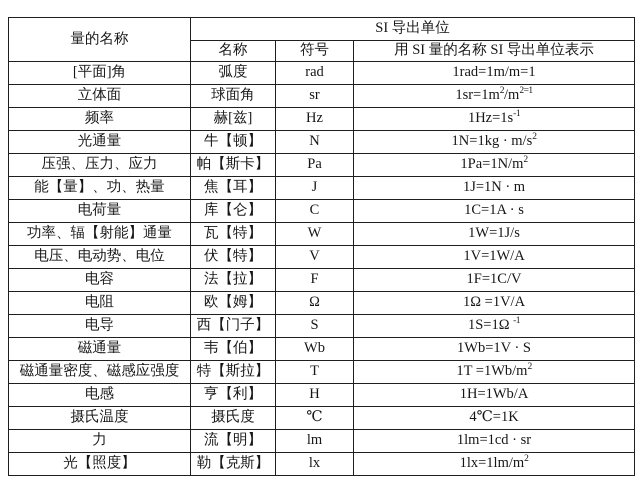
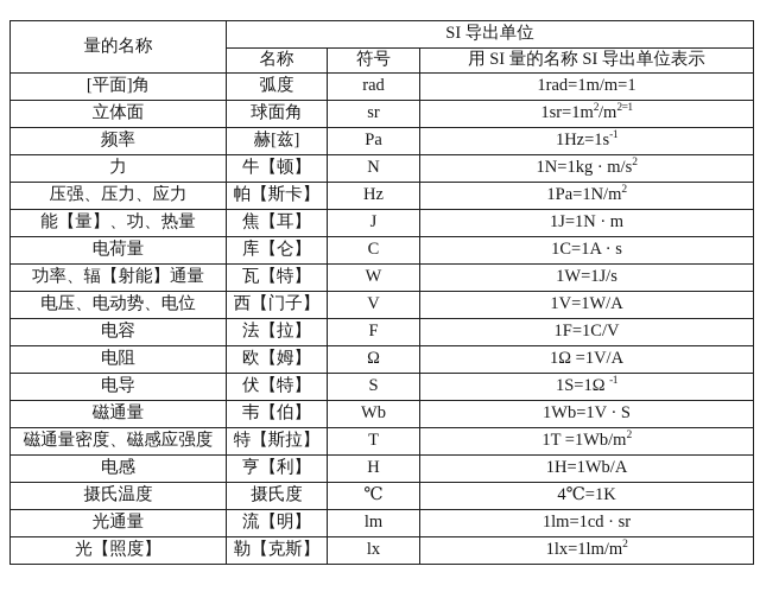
  量的名称	SI 导出单位
  名称	符号	用 SI 量的名称 SI 导出单位表示
  [平面]角	弧度	rad	1rad=1m/m=1
  立体面	球面角	sr	1sr=1m2/m2=1
- 频率	赫[兹]	Hz	1Hz=1s-1
+ 频率	赫[兹]	Pa	1Hz=1s-1
- 光通量	牛【顿】	N	1N=1kg · m/s2
+ 力	牛【顿】	N	1N=1kg · m/s2
- 压强、压力、应力	帕【斯卡】	Pa	1Pa=1N/m2
+ 压强、压力、应力	帕【斯卡】	Hz	1Pa=1N/m2
  能【量】、功、热量	焦【耳】	J	1J=1N · m
  电荷量	库【仑】	C	1C=1A · s
  功率、辐【射能】通量	瓦【特】	W	1W=1J/s
- 电压、电动势、电位	伏【特】	V	1V=1W/A
+ 电压、电动势、电位	西【门子】	V	1V=1W/A
  电容	法【拉】	F	1F=1C/V
  电阻	欧【姆】	Ω	1Ω =1V/A
- 电导	西【门子】	S	1S=1Ω -1
+ 电导	伏【特】	S	1S=1Ω -1
  磁通量	韦【伯】	Wb	1Wb=1V · S
  磁通量密度、磁感应强度	特【斯拉】	T	1T =1Wb/m2
  电感	亨【利】	H	1H=1Wb/A
  摄氏温度	摄氏度	℃	4℃=1K
- 力	流【明】	lm	1lm=1cd · sr
+ 光通量	流【明】	lm	1lm=1cd · sr
  光【照度】	勒【克斯】	lx	1lx=1lm/m2
